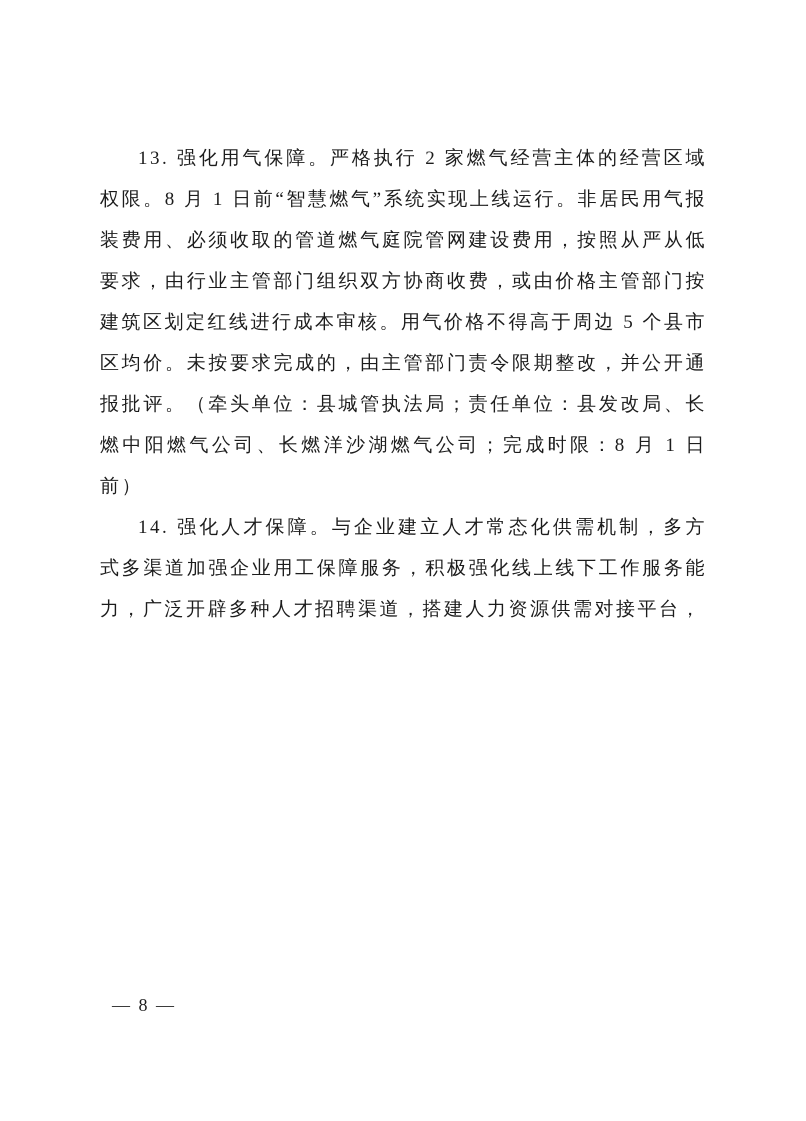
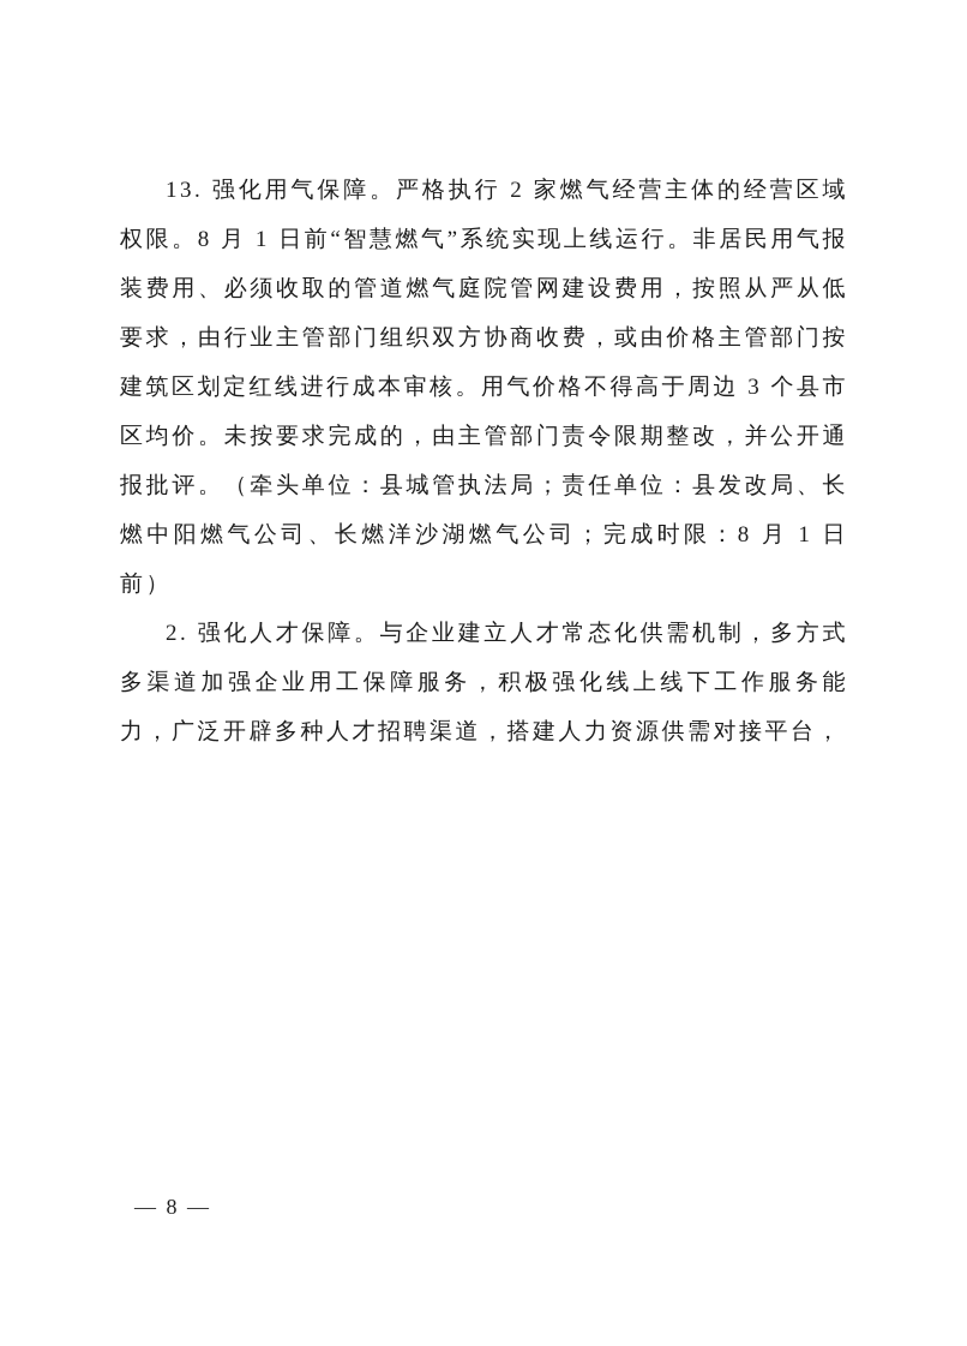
- 13. 强化用气保障。严格执行 2 家燃气经营主体的经营区域权限。8 月 1 日前“智慧燃气”系统实现上线运行。非居民用气报装费用、必须收取的管道燃气庭院管网建设费用，按照从严从低要求，由行业主管部门组织双方协商收费，或由价格主管部门按建筑区划定红线进行成本审核。用气价格不得高于周边 5 个县市区均价。未按要求完成的，由主管部门责令限期整改，并公开通报批评。（牵头单位：县城管执法局；责任单位：县发改局、长燃中阳燃气公司、长燃洋沙湖燃气公司；完成时限：8 月 1 日前）
+ 13. 强化用气保障。严格执行 2 家燃气经营主体的经营区域权限。8 月 1 日前“智慧燃气”系统实现上线运行。非居民用气报装费用、必须收取的管道燃气庭院管网建设费用，按照从严从低要求，由行业主管部门组织双方协商收费，或由价格主管部门按建筑区划定红线进行成本审核。用气价格不得高于周边 3 个县市区均价。未按要求完成的，由主管部门责令限期整改，并公开通报批评。（牵头单位：县城管执法局；责任单位：县发改局、长燃中阳燃气公司、长燃洋沙湖燃气公司；完成时限：8 月 1 日前）
- 14. 强化人才保障。与企业建立人才常态化供需机制，多方式多渠道加强企业用工保障服务，积极强化线上线下工作服务能力，广泛开辟多种人才招聘渠道，搭建人力资源供需对接平台，
+ 2. 强化人才保障。与企业建立人才常态化供需机制，多方式多渠道加强企业用工保障服务，积极强化线上线下工作服务能力，广泛开辟多种人才招聘渠道，搭建人力资源供需对接平台，
  — 8 —
